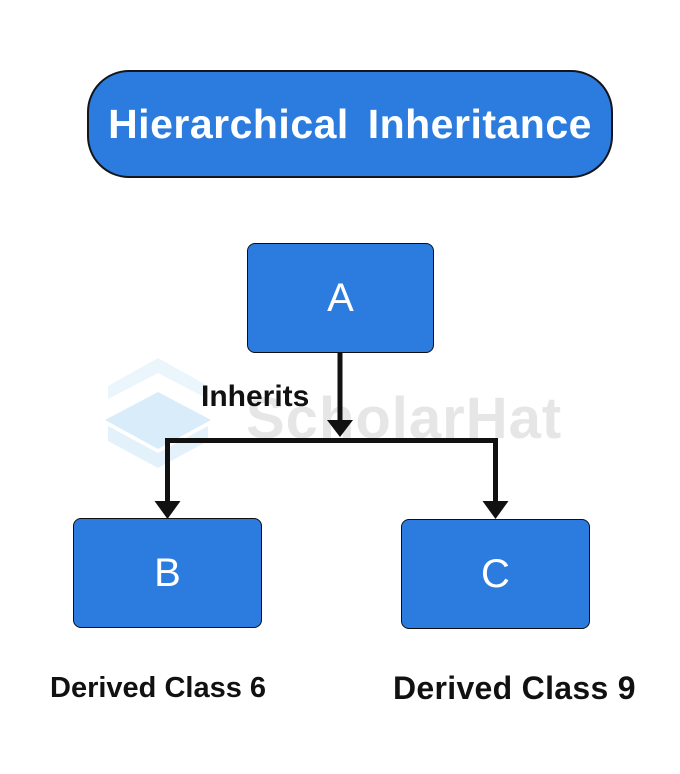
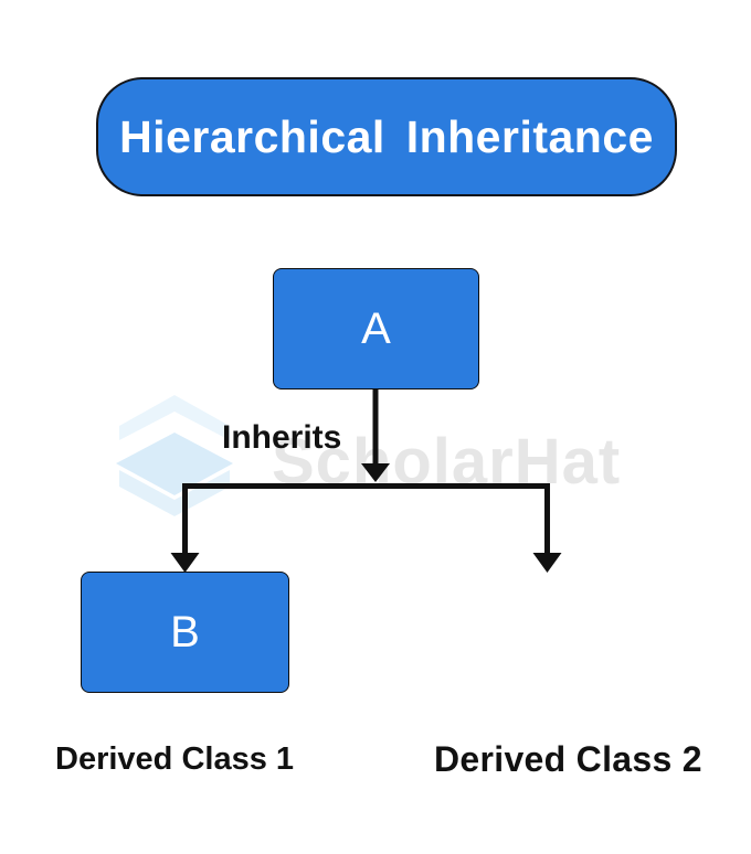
  ScholarHat
  Hierarchical Inheritance
  A
  Inherits
  B
- C
- Derived Class 6
+ Derived Class 1
- Derived Class 9
+ Derived Class 2
